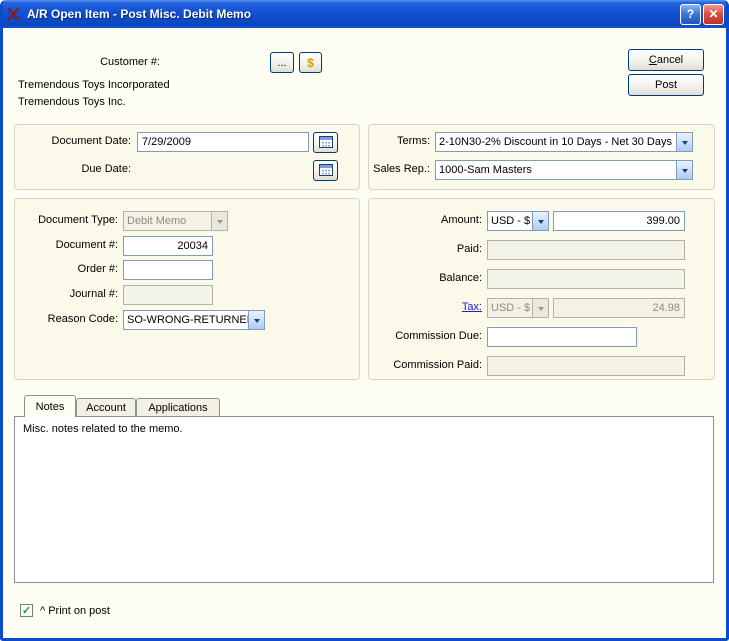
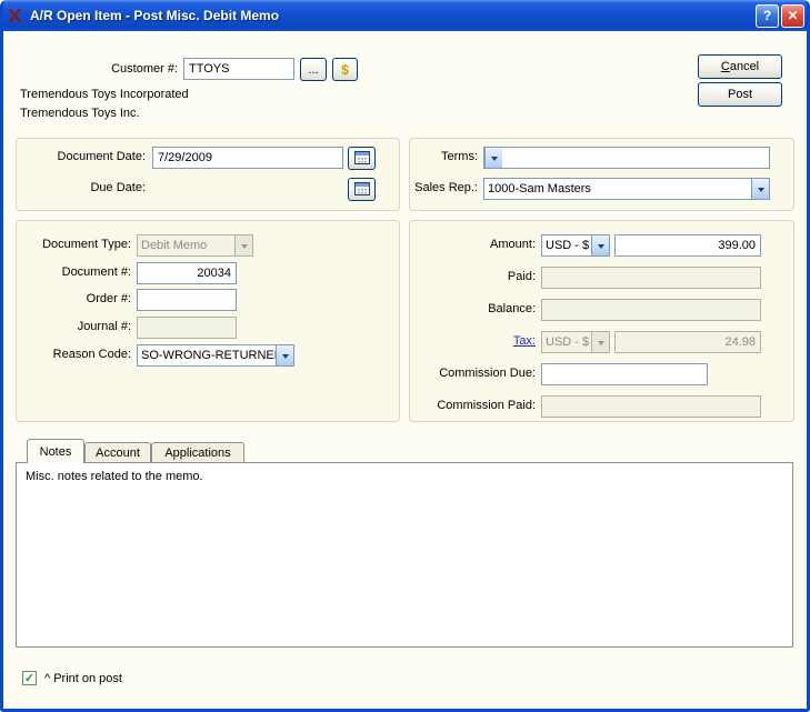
  A/R Open Item - Post Misc. Debit Memo
  ?
  ✕
  Customer #:
+ TTOYS
  ...
  $
  Cancel
  Post
  Tremendous Toys Incorporated
  Tremendous Toys Inc.
  Document Date:
  7/29/2009
  Due Date:
  Terms:
- 2-10N30-2% Discount in 10 Days - Net 30 Days
  Sales Rep.:
  1000-Sam Masters
  Document Type:
  Debit Memo
  Document #:
  20034
  Order #:
  Journal #:
  Reason Code:
  SO-WRONG-RETURNE
  Amount:
  USD - $
  399.00
  Paid:
  Balance:
  Tax:
  USD - $
  24.98
  Commission Due:
  Commission Paid:
  Notes
  Account
  Applications
  Misc. notes related to the memo.
  ^ Print on post
